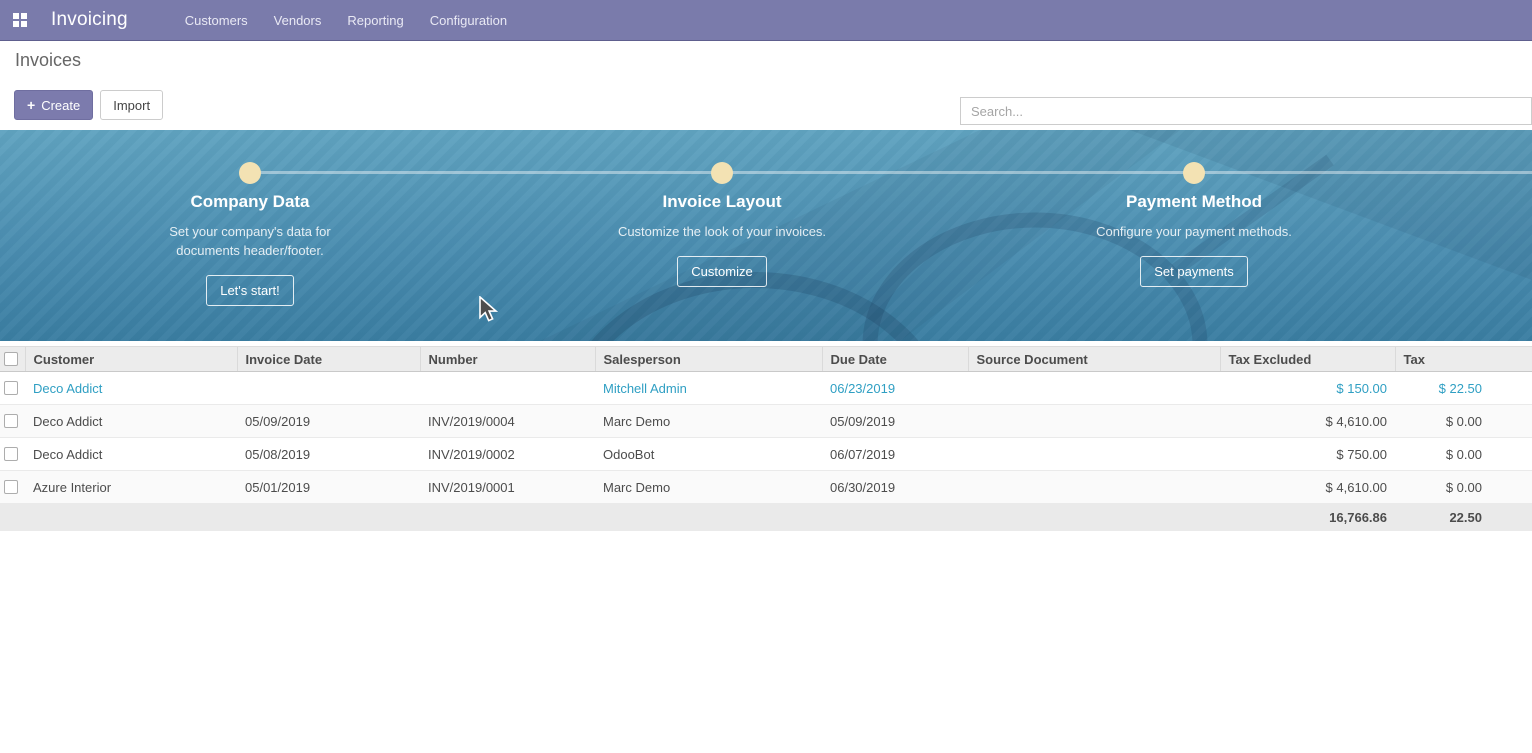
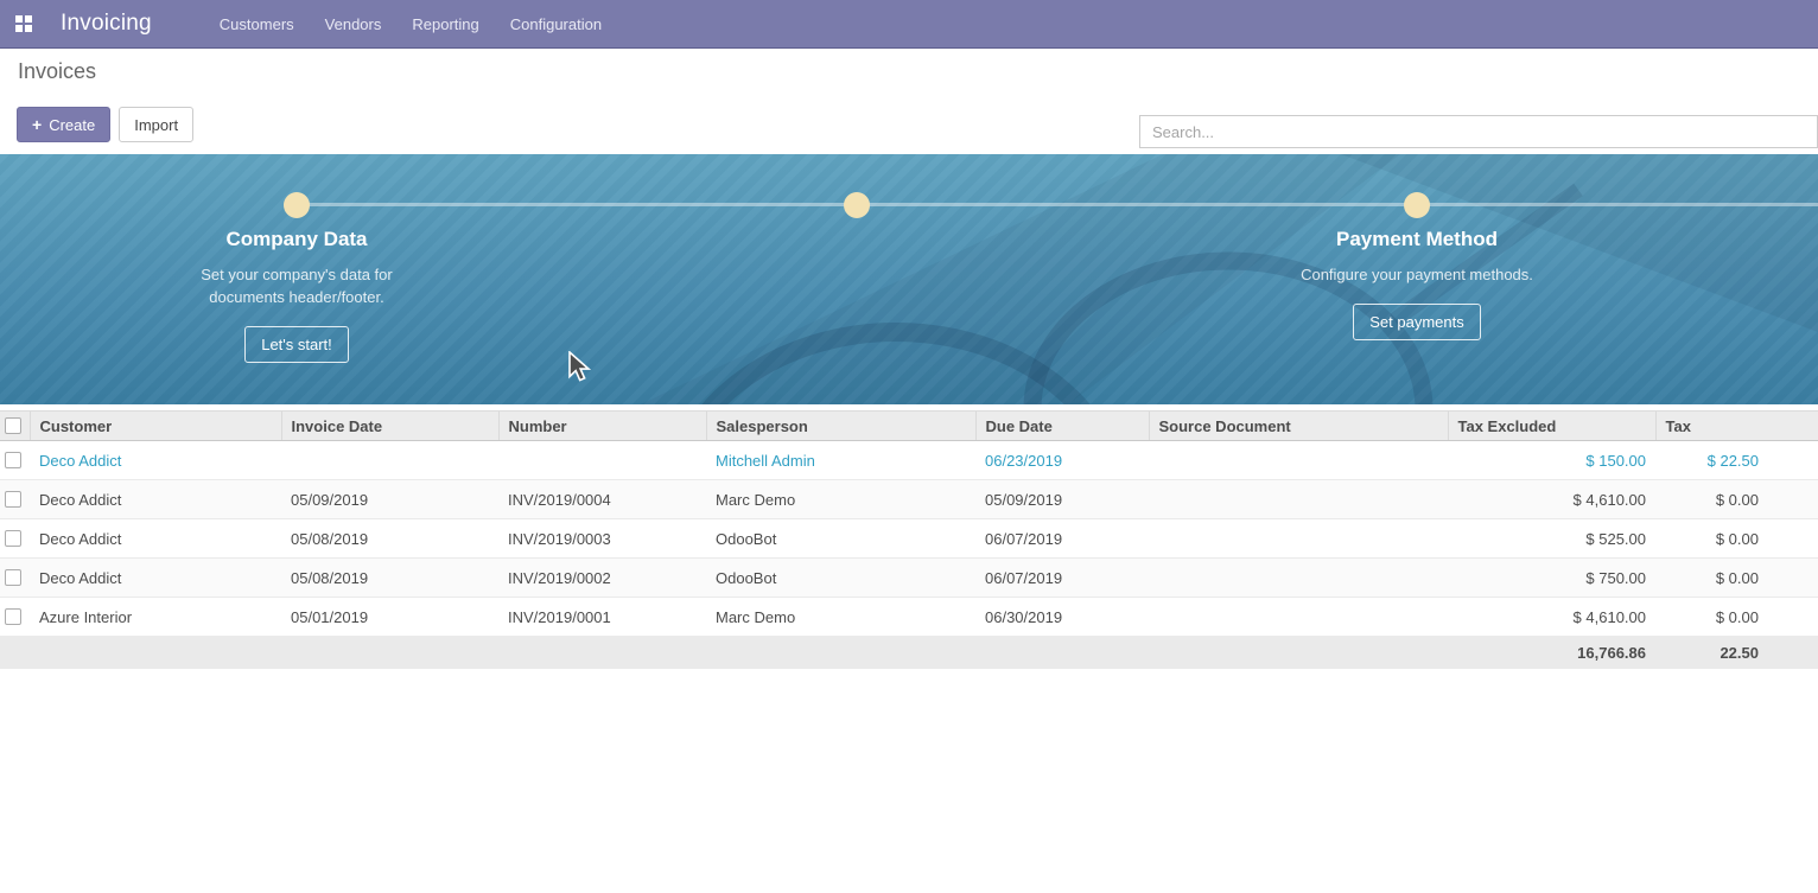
  Invoicing
  Customers
  Vendors
  Reporting
  Configuration
  Invoices
  +
  Create
  Import
  Search...
  Company Data
  Set your company's data for documents header/footer.
  Let's start!
- Invoice Layout
- Customize the look of your invoices.
- Customize
  Payment Method
  Configure your payment methods.
  Set payments
  	Customer	Invoice Date	Number	Salesperson	Due Date	Source Document	Tax Excluded	Tax
  	Deco Addict			Mitchell Admin	06/23/2019		$ 150.00	$ 22.50
  	Deco Addict	05/09/2019	INV/2019/0004	Marc Demo	05/09/2019		$ 4,610.00	$ 0.00
+ 	Deco Addict	05/08/2019	INV/2019/0003	OdooBot	06/07/2019		$ 525.00	$ 0.00
  	Deco Addict	05/08/2019	INV/2019/0002	OdooBot	06/07/2019		$ 750.00	$ 0.00
  	Azure Interior	05/01/2019	INV/2019/0001	Marc Demo	06/30/2019		$ 4,610.00	$ 0.00
  							16,766.86	22.50
